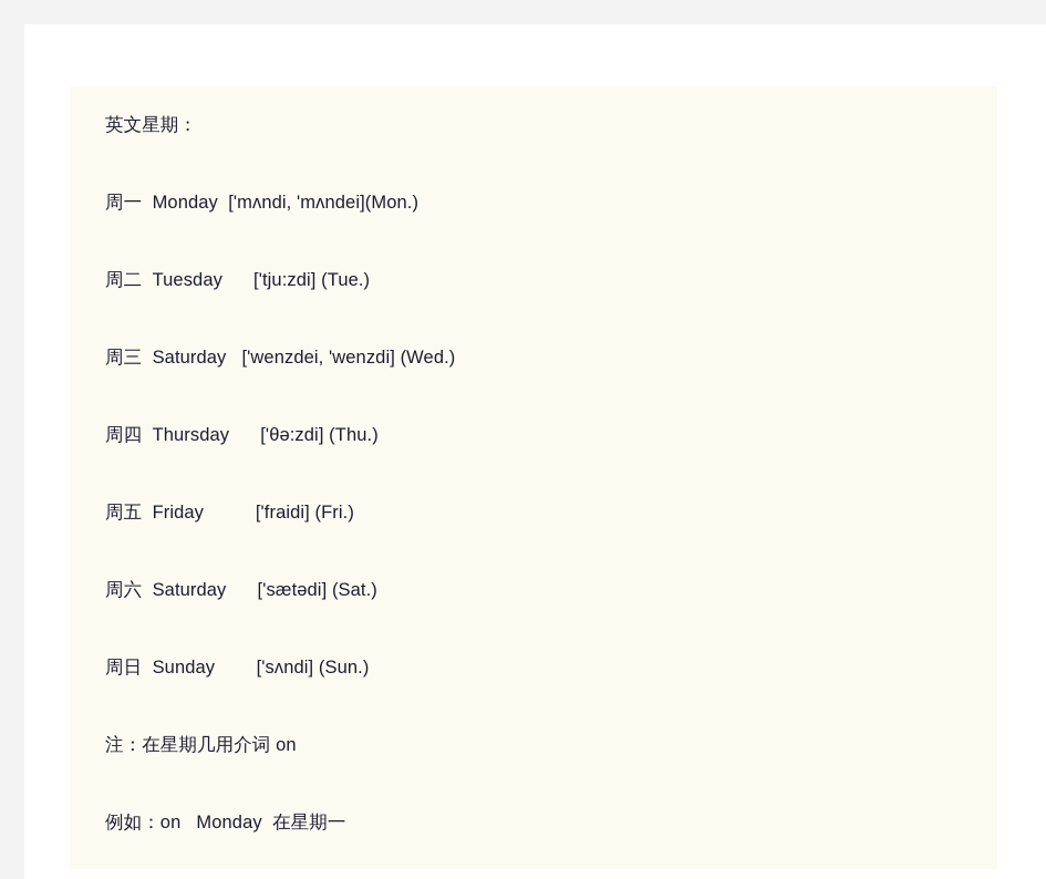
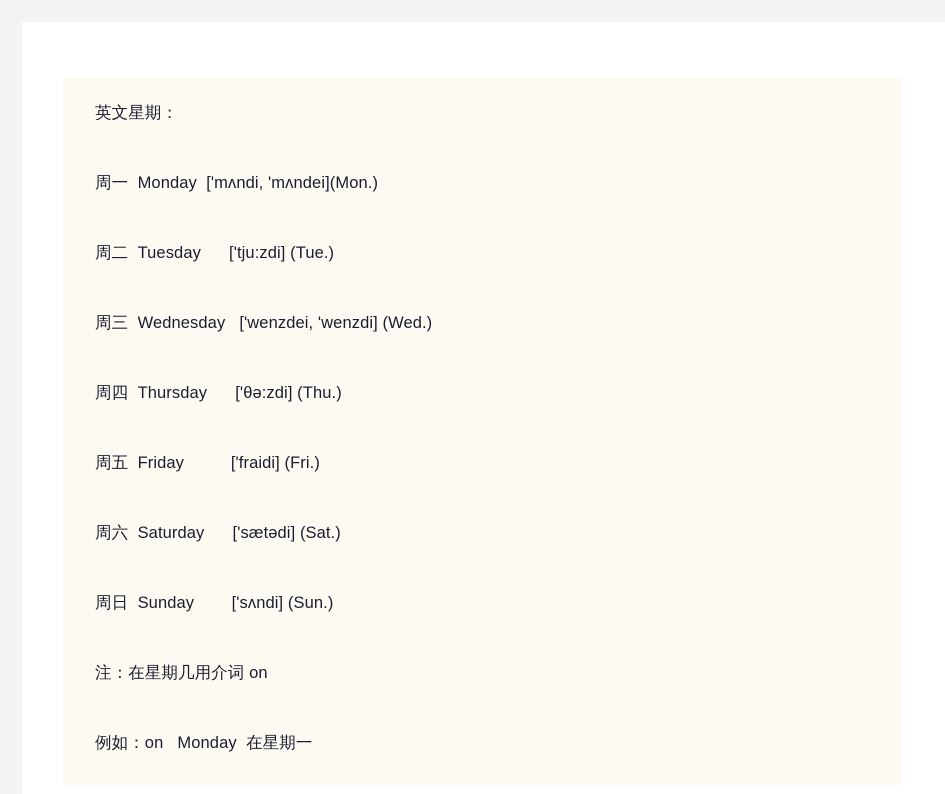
  英文星期：
  周一 Monday ['mʌndi, 'mʌndei](Mon.)
  周二 Tuesday ['tju:zdi] (Tue.)
- 周三 Saturday ['wenzdei, 'wenzdi] (Wed.)
+ 周三 Wednesday ['wenzdei, 'wenzdi] (Wed.)
  周四 Thursday ['θə:zdi] (Thu.)
  周五 Friday ['fraidi] (Fri.)
  周六 Saturday ['sætədi] (Sat.)
  周日 Sunday ['sʌndi] (Sun.)
  注：在星期几用介词 on
  例如：on Monday 在星期一
